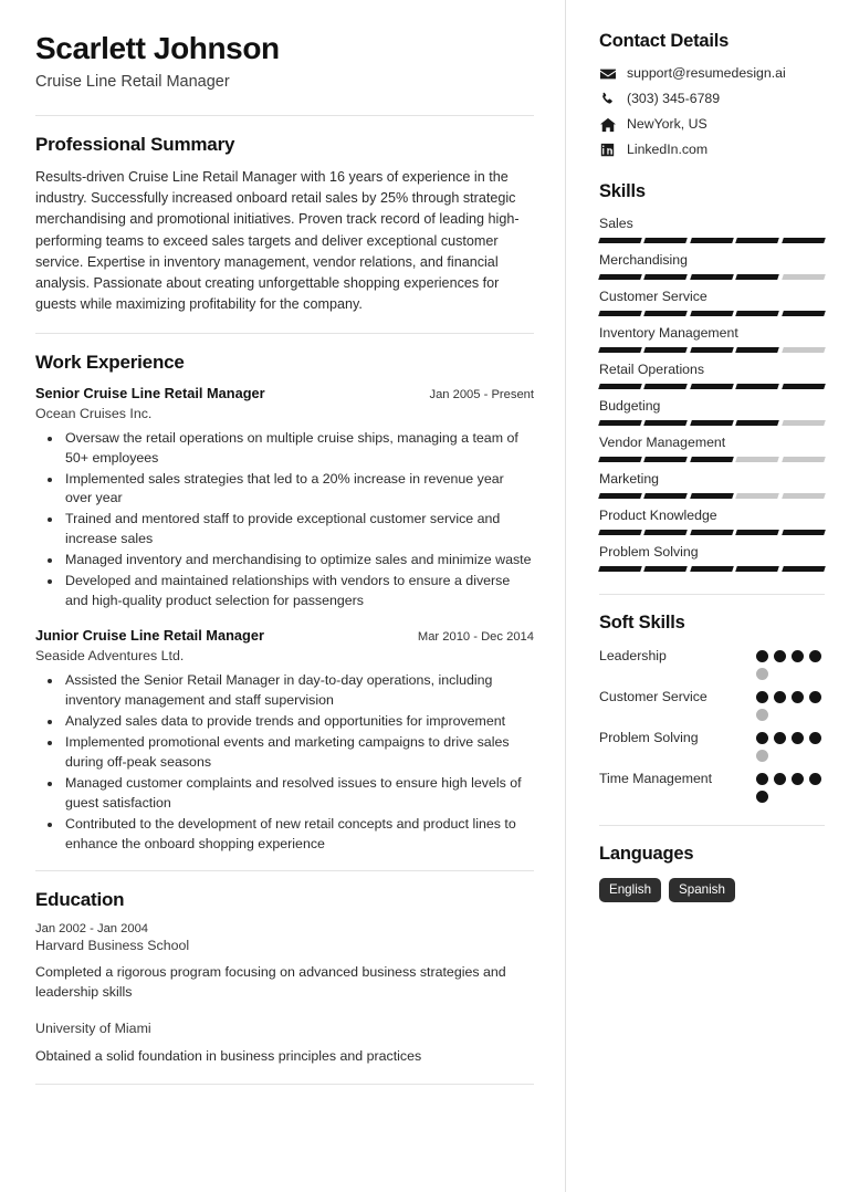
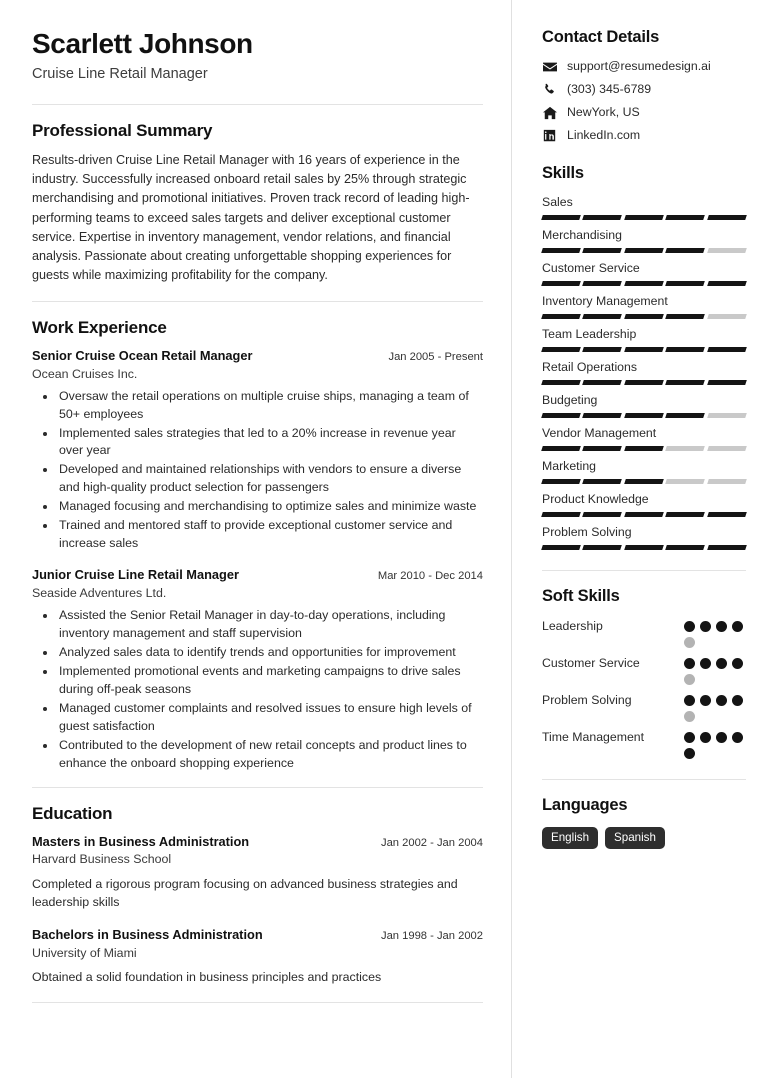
  Scarlett Johnson
  Cruise Line Retail Manager
  Professional Summary
  Results-driven Cruise Line Retail Manager with 16 years of experience in the industry. Successfully increased onboard retail sales by 25% through strategic merchandising and promotional initiatives. Proven track record of leading high-performing teams to exceed sales targets and deliver exceptional customer service. Expertise in inventory management, vendor relations, and financial analysis. Passionate about creating unforgettable shopping experiences for guests while maximizing profitability for the company.
  Work Experience
- Senior Cruise Line Retail Manager
+ Senior Cruise Ocean Retail Manager
  Jan 2005 - Present
  Ocean Cruises Inc.
  Oversaw the retail operations on multiple cruise ships, managing a team of 50+ employees
  Implemented sales strategies that led to a 20% increase in revenue year over year
- Trained and mentored staff to provide exceptional customer service and increase sales
+ Developed and maintained relationships with vendors to ensure a diverse and high-quality product selection for passengers
- Managed inventory and merchandising to optimize sales and minimize waste
+ Managed focusing and merchandising to optimize sales and minimize waste
- Developed and maintained relationships with vendors to ensure a diverse and high-quality product selection for passengers
+ Trained and mentored staff to provide exceptional customer service and increase sales
  Junior Cruise Line Retail Manager
  Mar 2010 - Dec 2014
  Seaside Adventures Ltd.
  Assisted the Senior Retail Manager in day-to-day operations, including inventory management and staff supervision
- Analyzed sales data to provide trends and opportunities for improvement
+ Analyzed sales data to identify trends and opportunities for improvement
  Implemented promotional events and marketing campaigns to drive sales during off-peak seasons
  Managed customer complaints and resolved issues to ensure high levels of guest satisfaction
  Contributed to the development of new retail concepts and product lines to enhance the onboard shopping experience
  Education
+ Masters in Business Administration
  Jan 2002 - Jan 2004
  Harvard Business School
  Completed a rigorous program focusing on advanced business strategies and leadership skills
+ Bachelors in Business Administration
+ Jan 1998 - Jan 2002
  University of Miami
  Obtained a solid foundation in business principles and practices
  Contact Details
  support@resumedesign.ai
  (303) 345-6789
  NewYork, US
  LinkedIn.com
  Skills
  Sales
  Merchandising
  Customer Service
  Inventory Management
+ Team Leadership
  Retail Operations
  Budgeting
  Vendor Management
  Marketing
  Product Knowledge
  Problem Solving
  Soft Skills
  Leadership
  Customer Service
  Problem Solving
  Time Management
  Languages
  English
  Spanish
